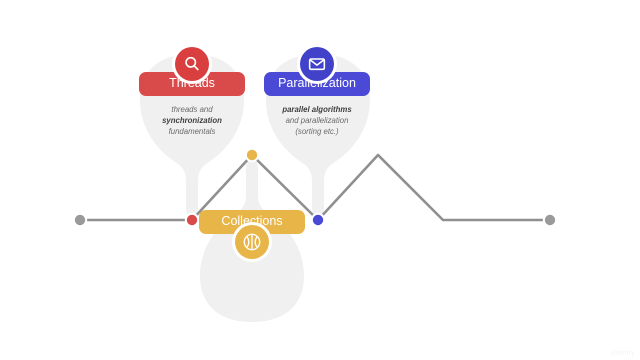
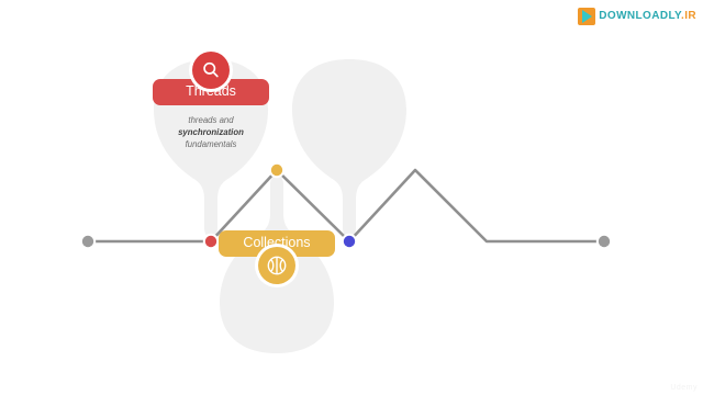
  Threads
  threads and
  synchronization
  fundamentals
- Parallelization
- parallel algorithms
- and parallelization
- (sorting etc.)
  Collections
+ DOWNLOADLY.IR
